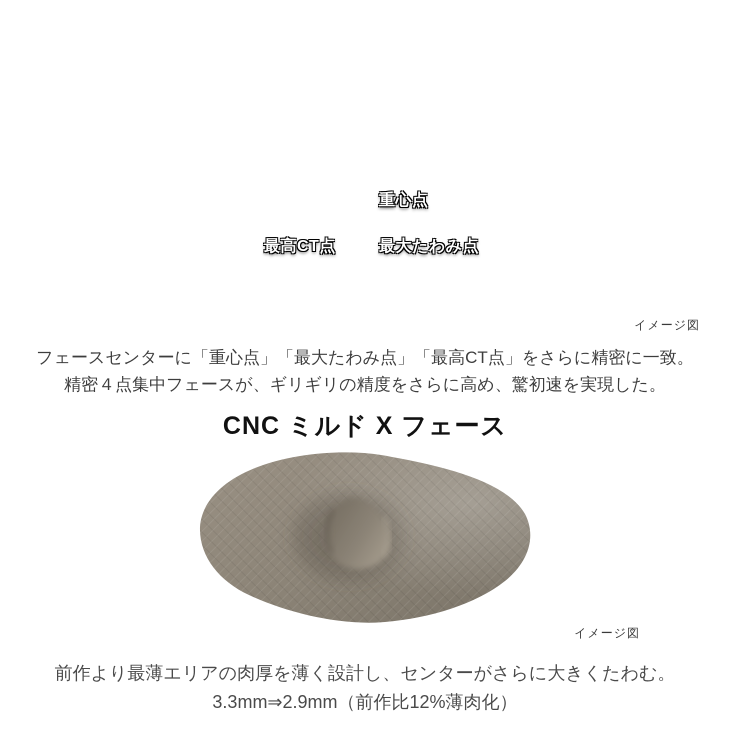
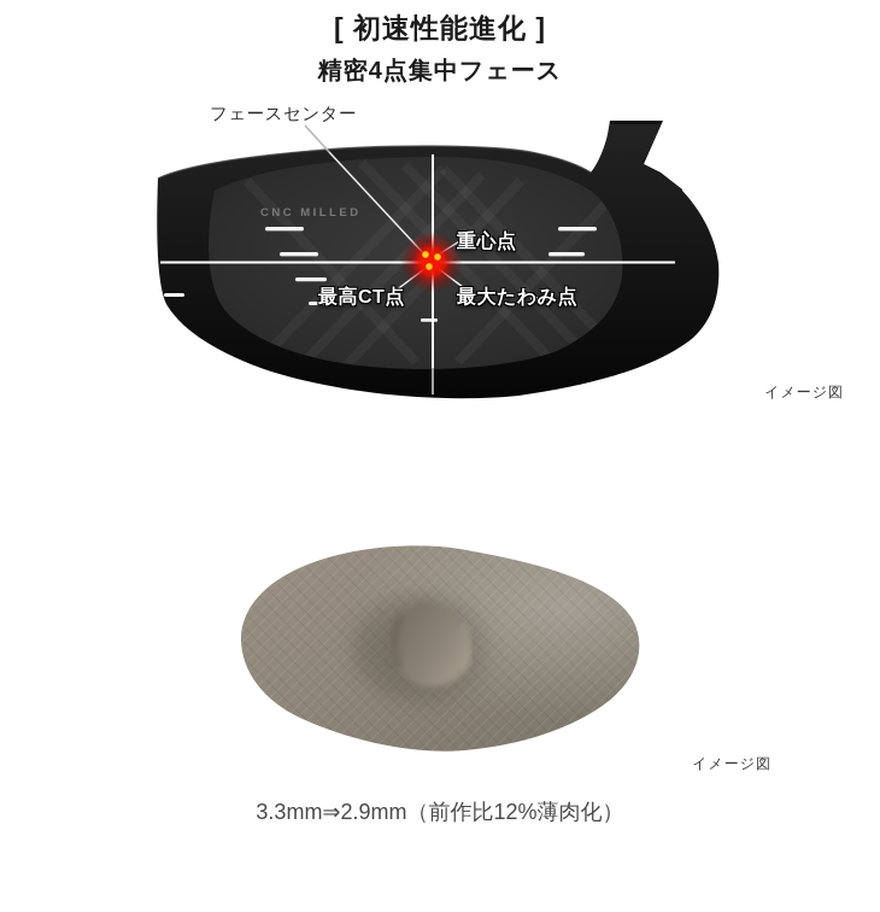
+ CNC MILLED
+ [ 初速性能進化 ]
+ 精密4点集中フェース
+ フェースセンター
  重心点
  最高CT点
  最大たわみ点
  イメージ図
- フェースセンターに「重心点」「最大たわみ点」「最高CT点」をさらに精密に一致。
- 精密４点集中フェースが、ギリギリの精度をさらに高め、驚初速を実現した。
- CNC ミルド X フェース
  イメージ図
- 前作より最薄エリアの肉厚を薄く設計し、センターがさらに大きくたわむ。
  3.3mm⇒2.9mm（前作比12%薄肉化）
